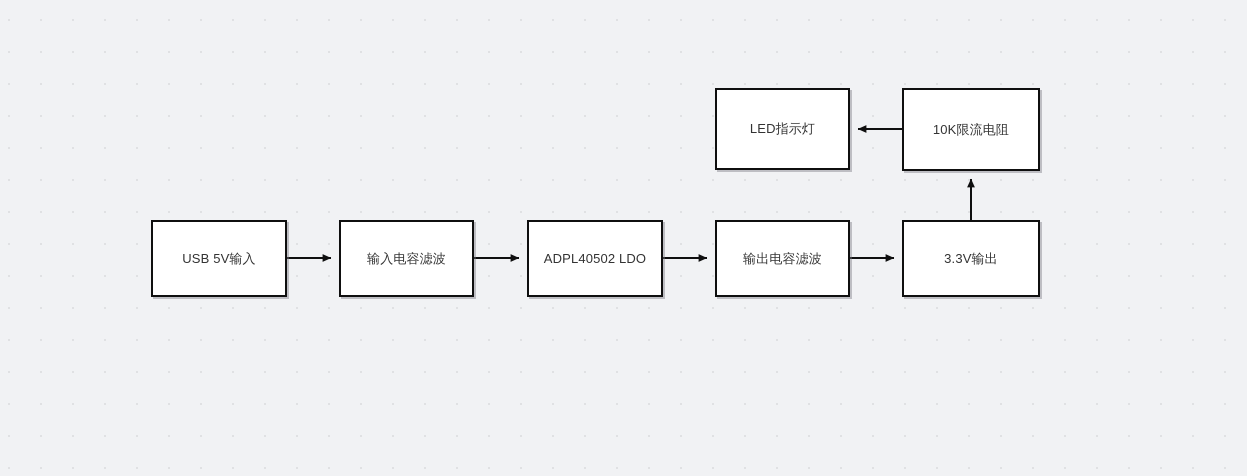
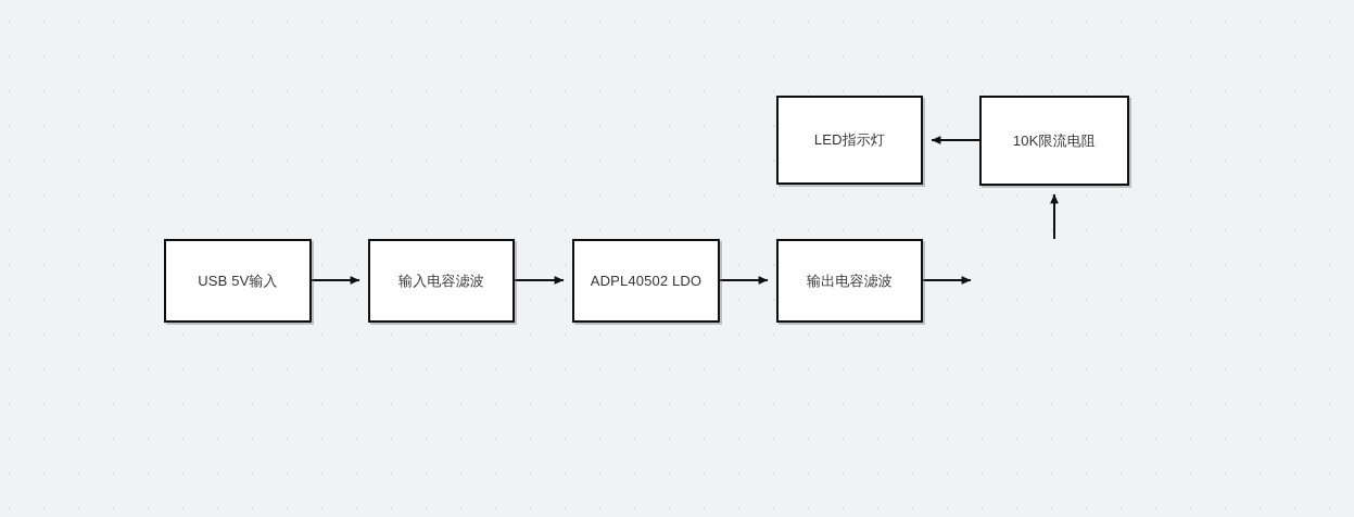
  USB 5V输入
  输入电容滤波
  ADPL40502 LDO
  输出电容滤波
- 3.3V输出
  LED指示灯
  10K限流电阻
